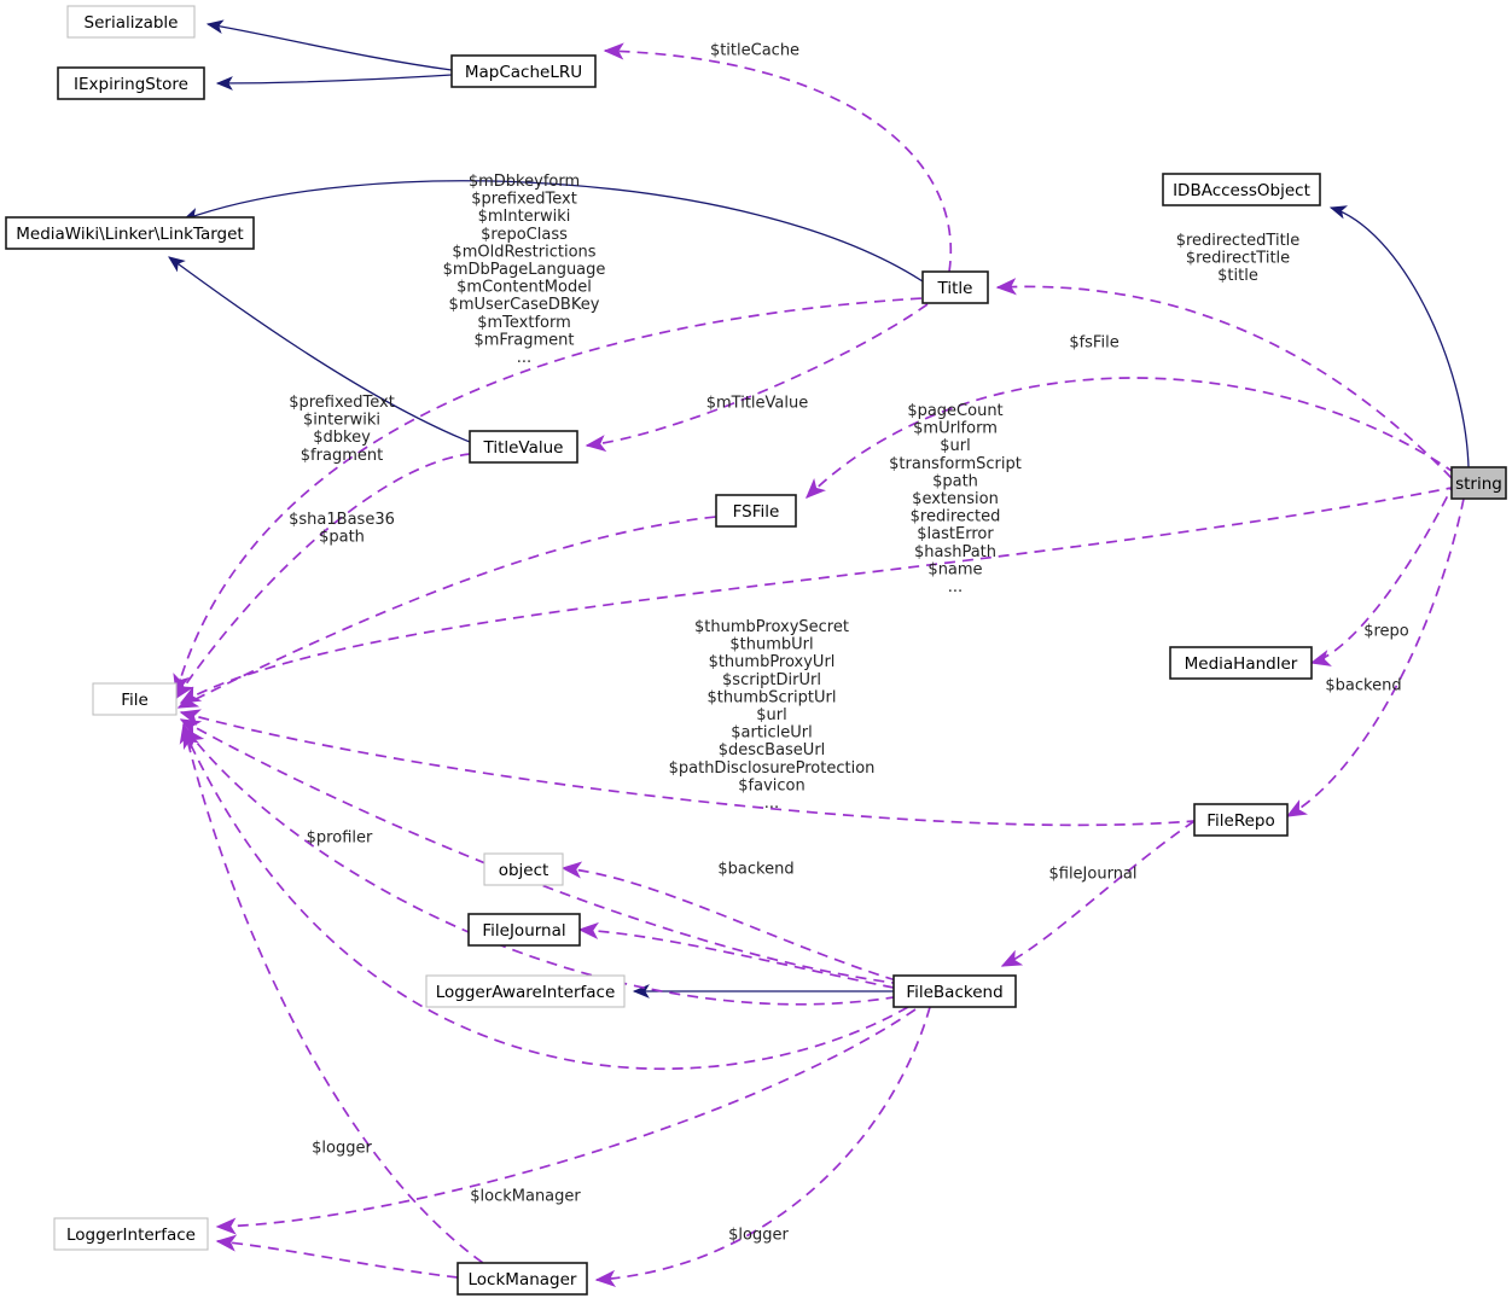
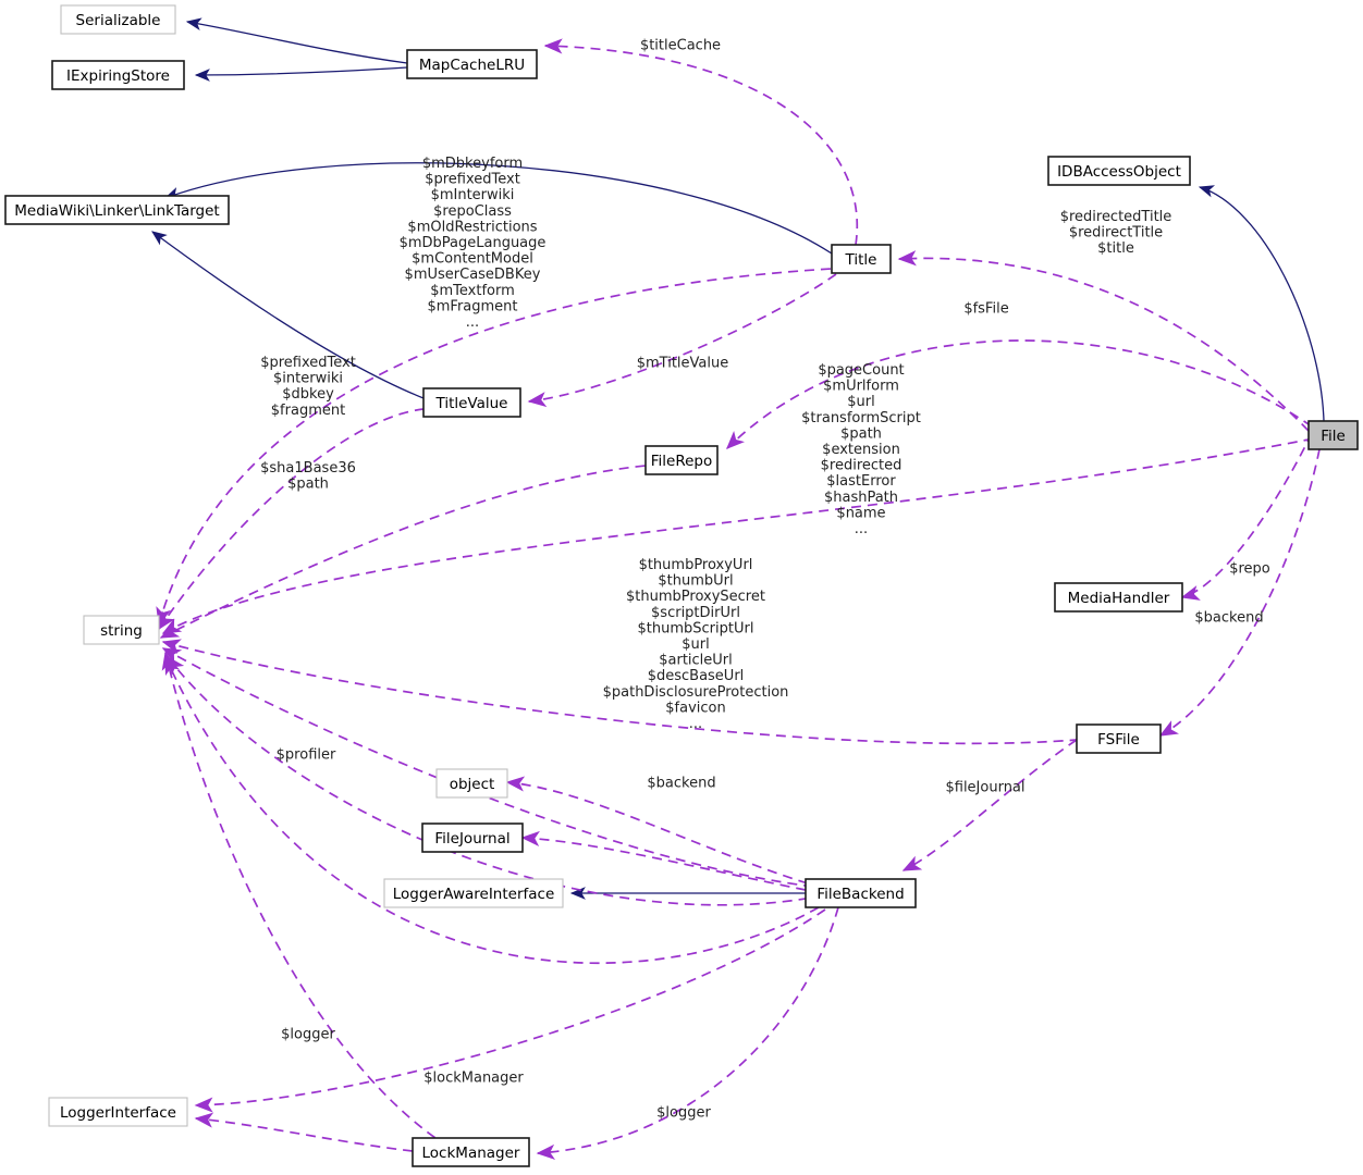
  Serializable
  IExpiringStore
  MapCacheLRU
  MediaWiki\Linker\LinkTarget
  IDBAccessObject
  Title
  TitleValue
- string
+ File
- FSFile
+ FileRepo
  MediaHandler
- File
+ string
- FileRepo
+ FSFile
  object
  FileJournal
  LoggerAwareInterface
  FileBackend
  LoggerInterface
  LockManager
  $titleCache
  $fsFile
  $mTitleValue
  $repo
  $backend
  $profiler
  $backend
  $fileJournal
  $logger
  $lockManager
  $logger
  $mDbkeyform
  $prefixedText
  $mInterwiki
  $repoClass
  $mOldRestrictions
  $mDbPageLanguage
  $mContentModel
  $mUserCaseDBKey
  $mTextform
  $mFragment
  ...
  $redirectedTitle
  $redirectTitle
  $title
  $prefixedText
  $interwiki
  $dbkey
  $fragment
  $pageCount
  $mUrlform
  $url
  $transformScript
  $path
  $extension
  $redirected
  $lastError
  $hashPath
  $name
  ...
  $sha1Base36
  $path
- $thumbProxySecret
+ $thumbProxyUrl
  $thumbUrl
- $thumbProxyUrl
+ $thumbProxySecret
  $scriptDirUrl
  $thumbScriptUrl
  $url
  $articleUrl
  $descBaseUrl
  $pathDisclosureProtection
  $favicon
  ...
